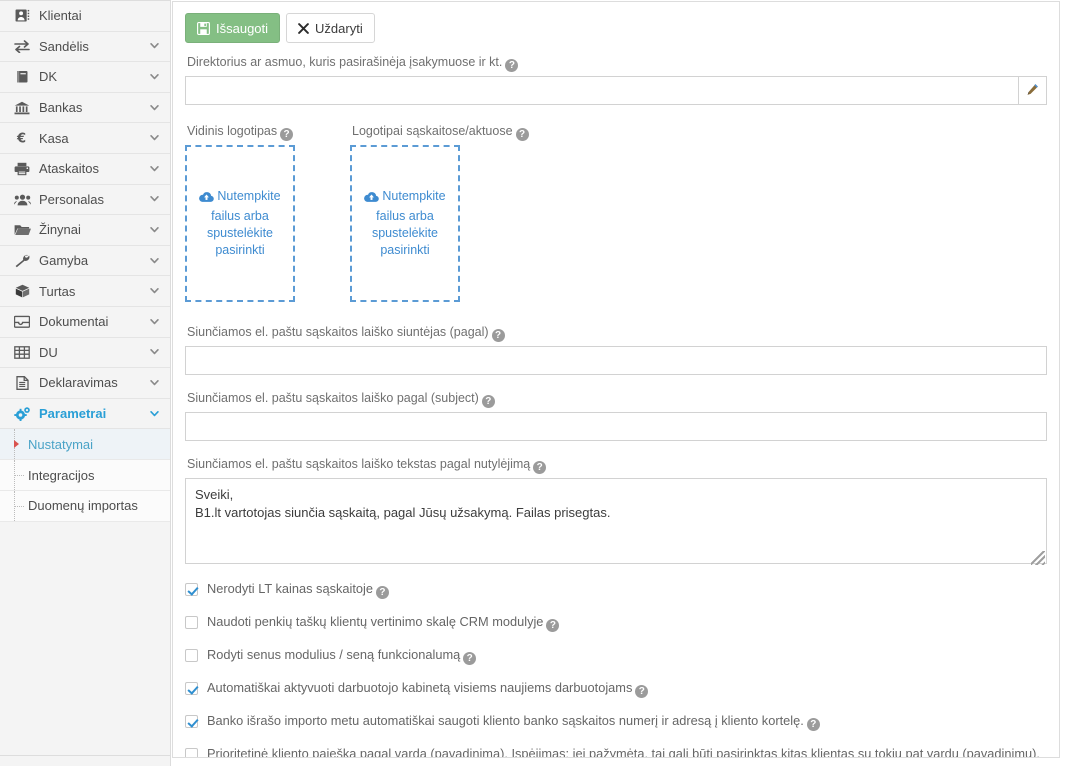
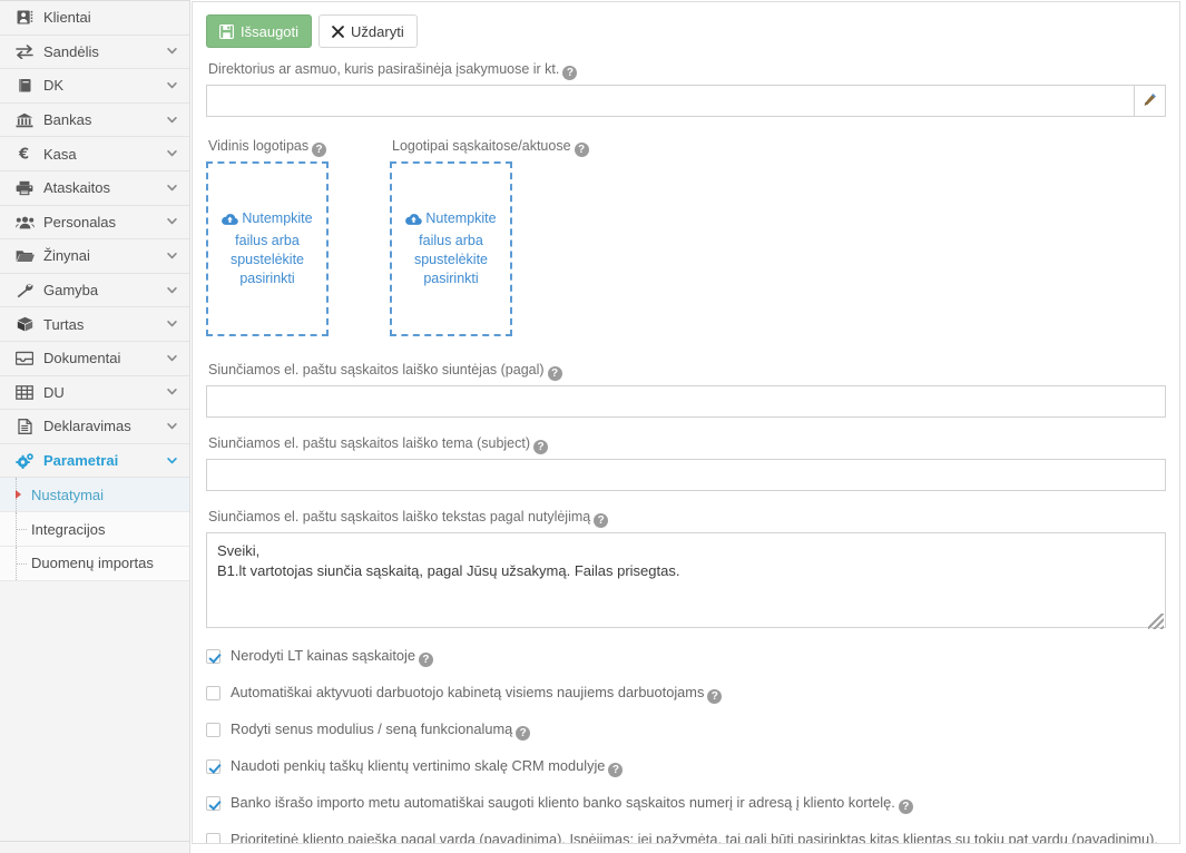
  Klientai
  Sandėlis
  DK
  Bankas
  €
  Kasa
  Ataskaitos
  Personalas
  Žinynai
  Gamyba
  Turtas
  Dokumentai
  DU
  Deklaravimas
  Parametrai
  Nustatymai
  Integracijos
  Duomenų importas
  Išsaugoti
  Uždaryti
  Direktorius ar asmuo, kuris pasirašinėja įsakymuose ir kt. ?
  Vidinis logotipas ?
  Nutempkite failus arba spustelėkite pasirinkti
  Logotipai sąskaitose/aktuose ?
  Nutempkite failus arba spustelėkite pasirinkti
  Siunčiamos el. paštu sąskaitos laiško siuntėjas (pagal) ?
- Siunčiamos el. paštu sąskaitos laiško pagal (subject) ?
+ Siunčiamos el. paštu sąskaitos laiško tema (subject) ?
  Siunčiamos el. paštu sąskaitos laiško tekstas pagal nutylėjimą ?
  Sveiki,
  B1.lt vartotojas siunčia sąskaitą, pagal Jūsų užsakymą. Failas prisegtas.
  Nerodyti LT kainas sąskaitoje ?
- Naudoti penkių taškų klientų vertinimo skalę CRM modulyje ?
+ Automatiškai aktyvuoti darbuotojo kabinetą visiems naujiems darbuotojams ?
  Rodyti senus modulius / seną funkcionalumą ?
- Automatiškai aktyvuoti darbuotojo kabinetą visiems naujiems darbuotojams ?
+ Naudoti penkių taškų klientų vertinimo skalę CRM modulyje ?
  Banko išrašo importo metu automatiškai saugoti kliento banko sąskaitos numerį ir adresą į kliento kortelę. ?
  Prioritetinė kliento paieška pagal vardą (pavadinimą). Įspėjimas: jei pažymėta, tai gali būti pasirinktas kitas klientas su tokiu pat vardu (pavadinimu).
